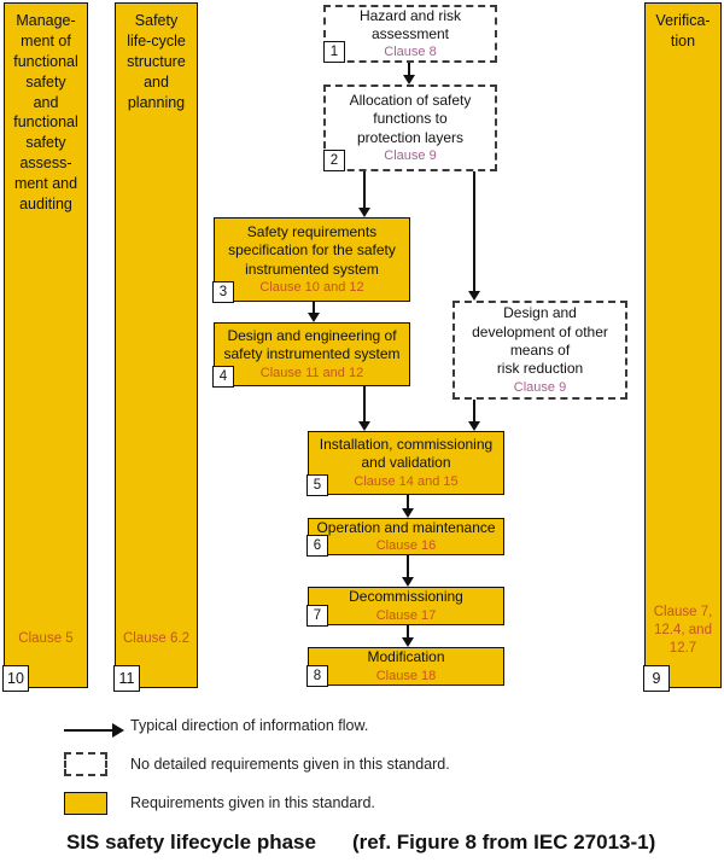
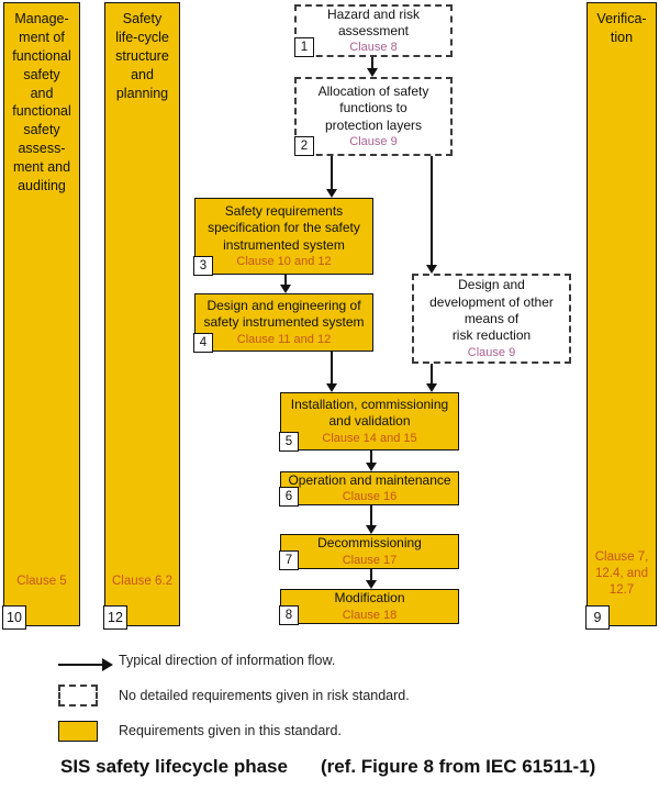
  Manage-
  ment of
  functional
  safety
  and
  functional
  safety
  assess-
  ment and
  auditing
  Clause 5
  10
  Safety
  life-cycle
  structure
  and
  planning
  Clause 6.2
- 11
+ 12
  Verifica-
  tion
  Clause 7,
  12.4, and
  12.7
  9
  Hazard and risk
  assessment
  Clause 8
  1
  Allocation of safety
  functions to
  protection layers
  Clause 9
  2
  Safety requirements
  specification for the safety
  instrumented system
  Clause 10 and 12
  3
  Design and engineering of
  safety instrumented system
  Clause 11 and 12
  4
  Design and
  development of other
  means of
  risk reduction
  Clause 9
  Installation, commissioning
  and validation
  Clause 14 and 15
  5
  Operation and maintenance
  Clause 16
  6
  Decommissioning
  Clause 17
  7
  Modification
  Clause 18
  8
  Typical direction of information flow.
- No detailed requirements given in this standard.
+ No detailed requirements given in risk standard.
  Requirements given in this standard.
  SIS safety lifecycle phase
- (ref. Figure 8 from IEC 27013-1)
+ (ref. Figure 8 from IEC 61511-1)
